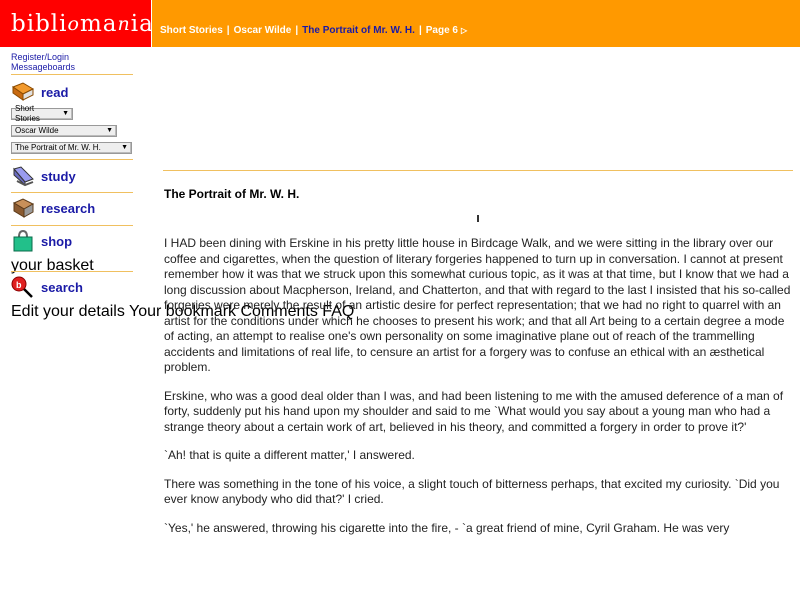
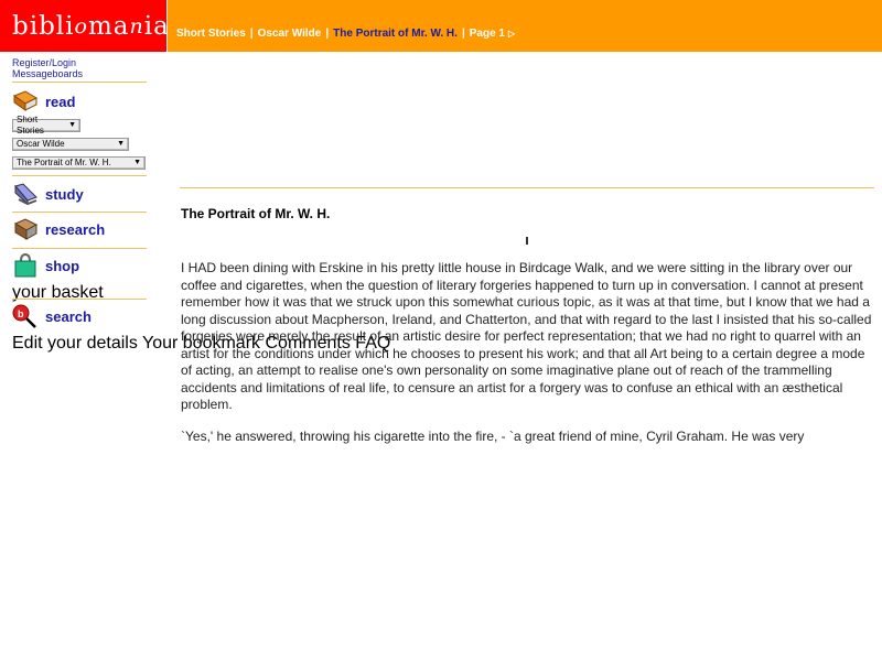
  bibli
  o
  ma
  n
  ia
- Short Stories | Oscar Wilde | The Portrait of Mr. W. H. | Page 6 ▷
+ Short Stories | Oscar Wilde | The Portrait of Mr. W. H. | Page 1 ▷
  Register/Login
  Messageboards
  read
  Short Stories
  Oscar Wilde
  The Portrait of Mr. W. H.
  study
  research
  shop
  your basket
  b
  search
  Edit your details Your bookmark Comments FAQ
  The Portrait of Mr. W. H.
  I HAD been dining with Erskine in his pretty little house in Birdcage Walk, and we were sitting in the library over our coffee and cigarettes, when the question of literary forgeries happened to turn up in conversation. I cannot at present remember how it was that we struck upon this somewhat curious topic, as it was at that time, but I know that we had a long discussion about Macpherson, Ireland, and Chatterton, and that with regard to the last I insisted that his so-called forgeries were merely the result of an artistic desire for perfect representation; that we had no right to quarrel with an artist for the conditions under which he chooses to present his work; and that all Art being to a certain degree a mode of acting, an attempt to realise one's own personality on some imaginative plane out of reach of the trammelling accidents and limitations of real life, to censure an artist for a forgery was to confuse an ethical with an æsthetical problem.
- Erskine, who was a good deal older than I was, and had been listening to me with the amused deference of a man of forty, suddenly put his hand upon my shoulder and said to me `What would you say about a young man who had a strange theory about a certain work of art, believed in his theory, and committed a forgery in order to prove it?'
- `Ah! that is quite a different matter,' I answered.
- There was something in the tone of his voice, a slight touch of bitterness perhaps, that excited my curiosity. `Did you ever know anybody who did that?' I cried.
  `Yes,' he answered, throwing his cigarette into the fire, - `a great friend of mine, Cyril Graham. He was very
